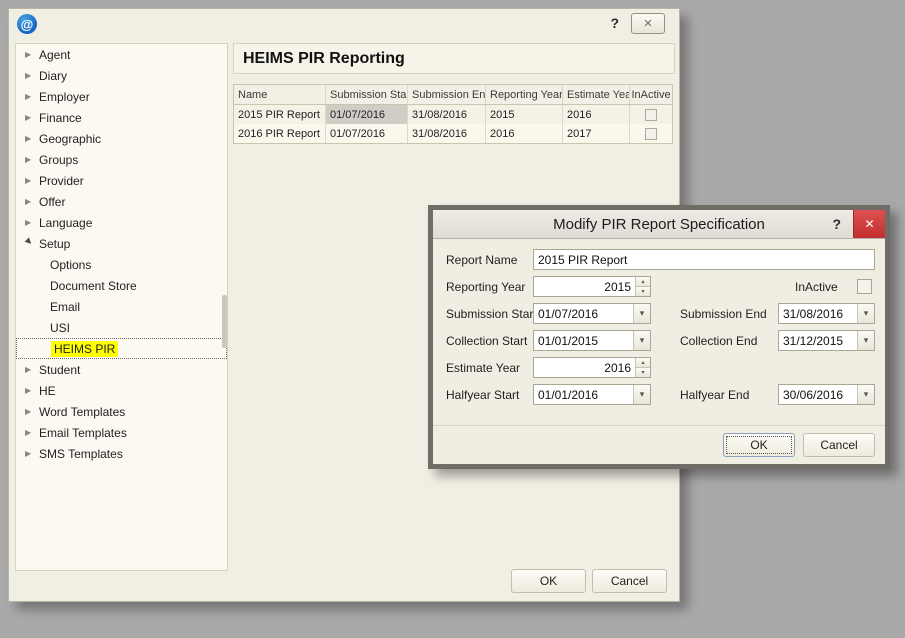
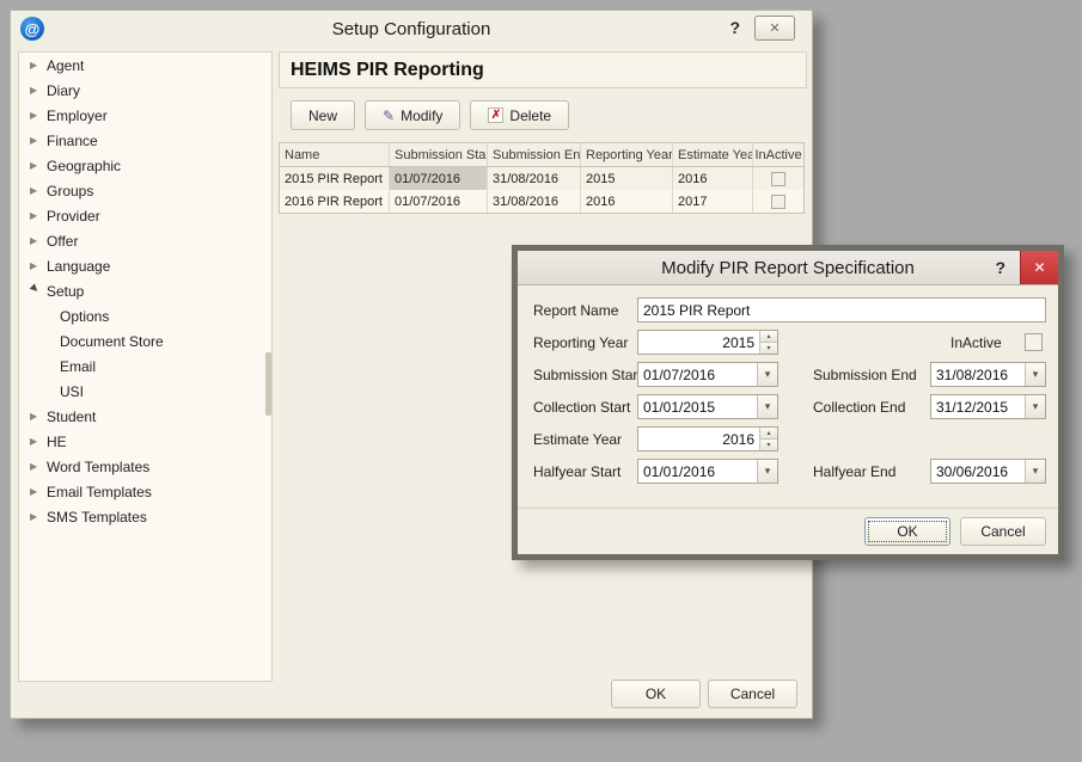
  @
+ Setup Configuration
  ?
  ✕
  ▶
  Agent
  ▶
  Diary
  ▶
  Employer
  ▶
  Finance
  ▶
  Geographic
  ▶
  Groups
  ▶
  Provider
  ▶
  Offer
  ▶
  Language
  Setup
  Options
  Document Store
  Email
  USI
- HEIMS PIR
  ▶
  Student
  ▶
  HE
  ▶
  Word Templates
  ▶
  Email Templates
  ▶
  SMS Templates
  HEIMS PIR Reporting
+ New
+ ✎
+ Modify
+ ✗
+ Delete
  Name
  Submission Sta
  Submission En
  Reporting Year
  Estimate Yea
  InActive
  2015 PIR Report
  01/07/2016
  31/08/2016
  2015
  2016
  2016 PIR Report
  01/07/2016
  31/08/2016
  2016
  2017
  OK
  Cancel
  Modify PIR Report Specification
  ?
  ✕
  Report Name
  2015 PIR Report
  Reporting Year
  2015
  InActive
  Submission Star
  01/07/2016
  ▾
  Submission End
  31/08/2016
  ▾
  Collection Start
  01/01/2015
  ▾
  Collection End
  31/12/2015
  ▾
  Estimate Year
  2016
  Halfyear Start
  01/01/2016
  ▾
  Halfyear End
  30/06/2016
  ▾
  OK
  Cancel
